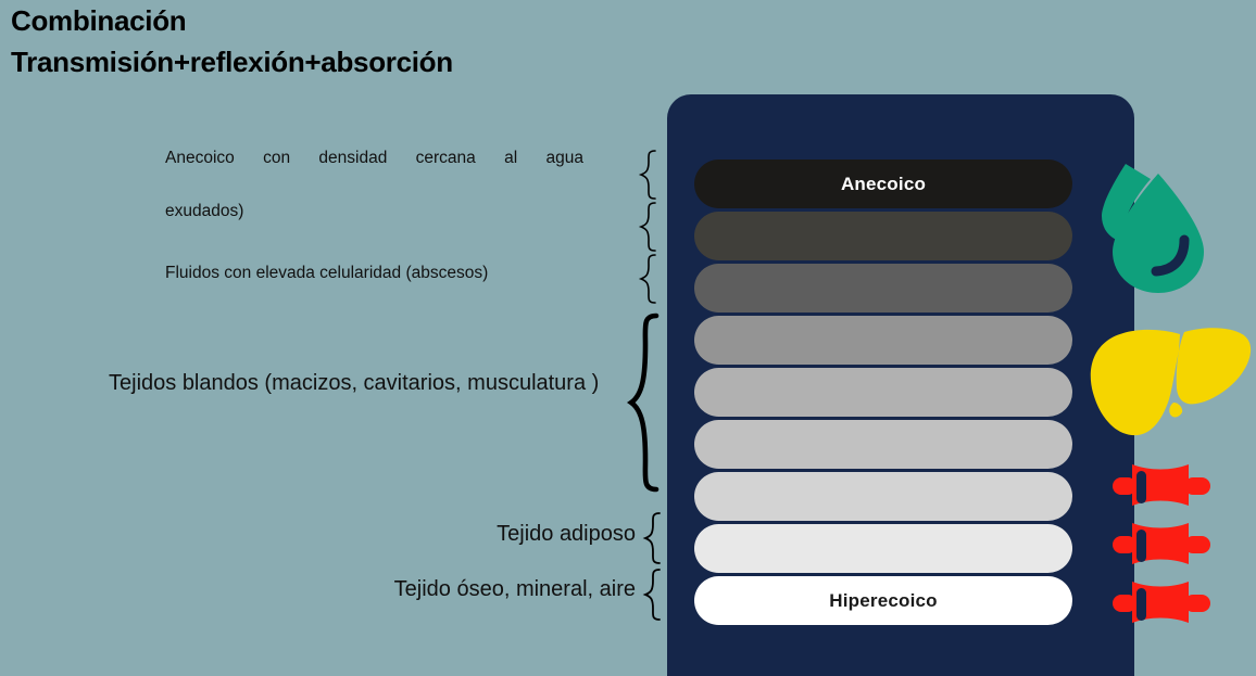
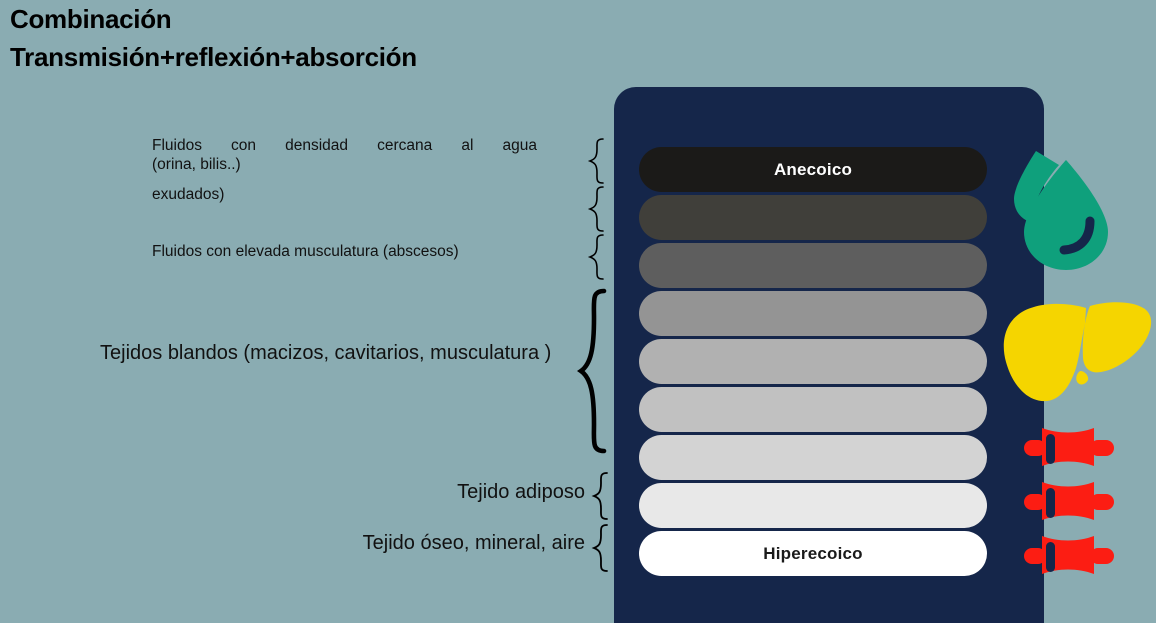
  Combinación
  Transmisión+reflexión+absorción
- Anecoico con densidad cercana al agua
+ Fluidos con densidad cercana al agua
+ (orina, bilis..)
  exudados)
- Fluidos con elevada celularidad (abscesos)
+ Fluidos con elevada musculatura (abscesos)
  Tejidos blandos (macizos, cavitarios, musculatura )
  Tejido adiposo
  Tejido óseo, mineral, aire
  Anecoico
  Hiperecoico
